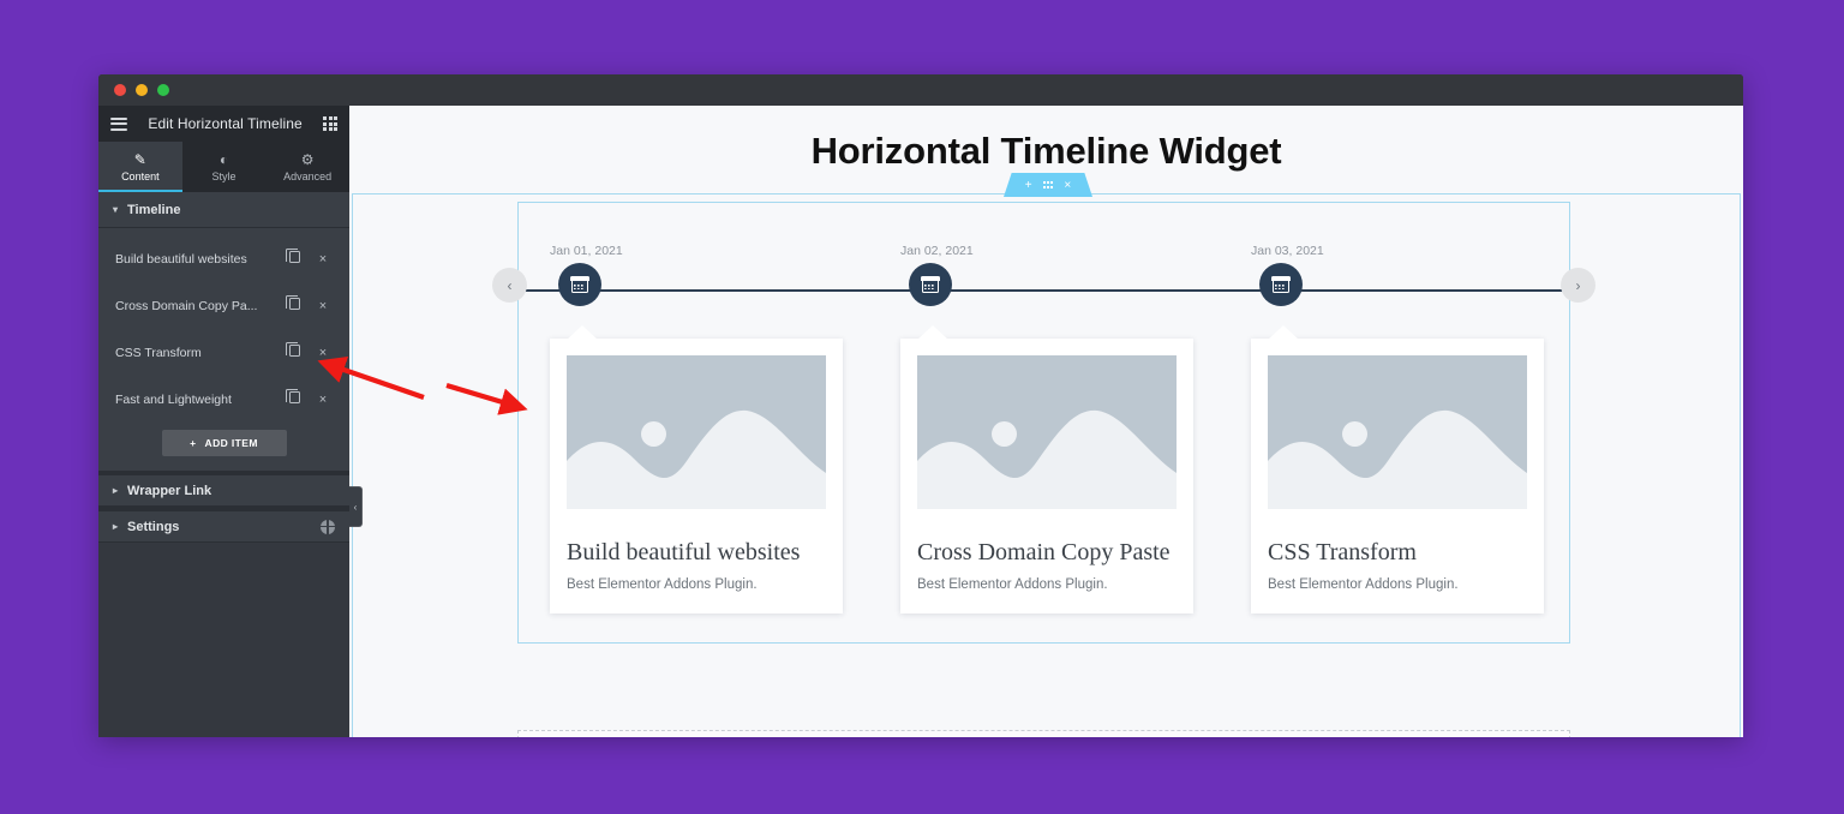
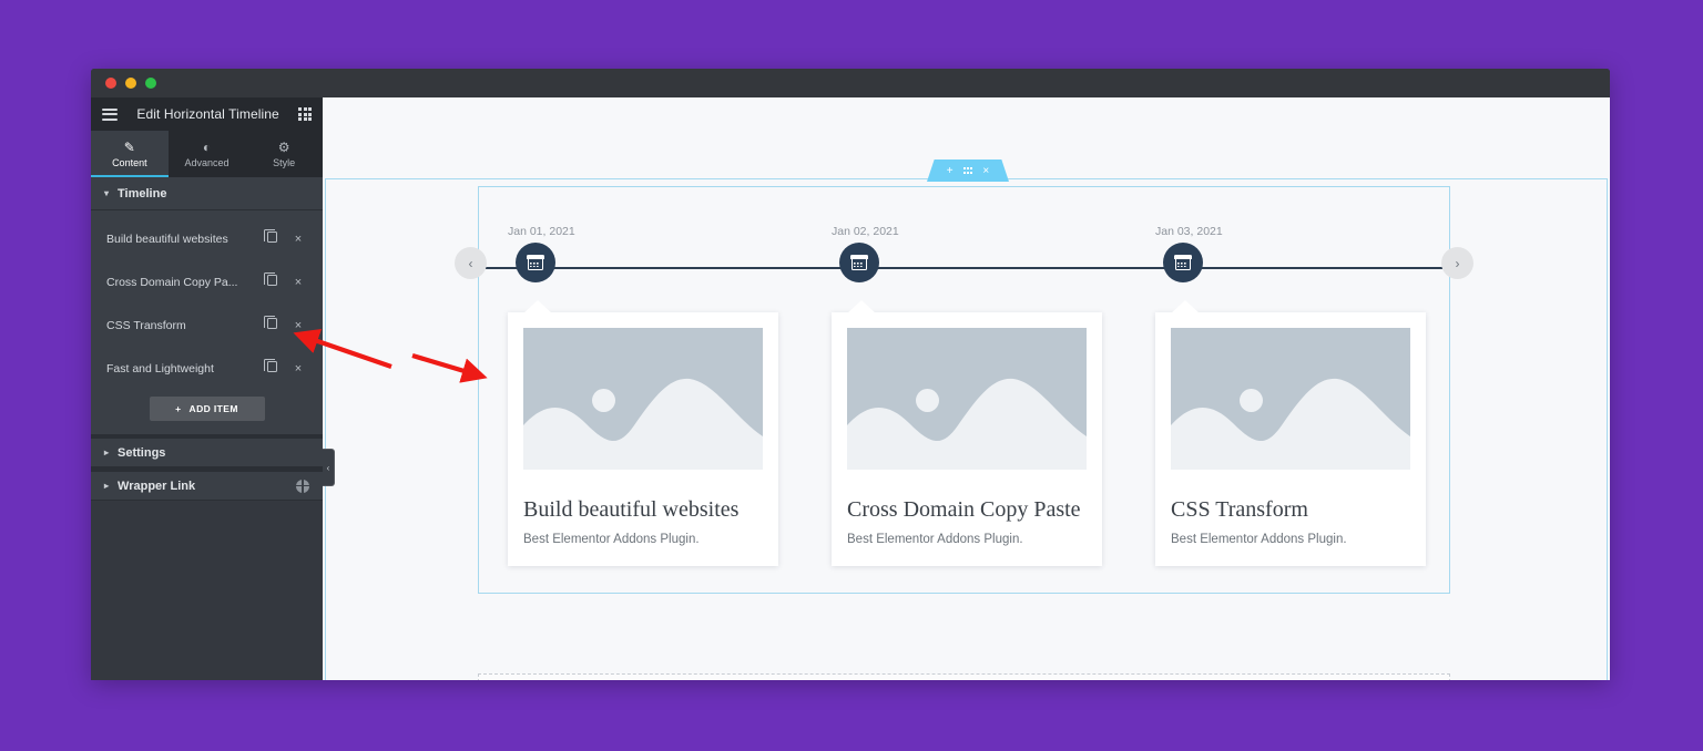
  Edit Horizontal Timeline
  ✎
  Content
  ◐
- Style
+ Advanced
  ⚙
- Advanced
+ Style
  ▾
  Timeline
  Build beautiful websites
  ×
  Cross Domain Copy Pa...
  ×
  CSS Transform
  ×
  Fast and Lightweight
  ×
  +
  ADD ITEM
  ▸
- Wrapper Link
+ Settings
  ▸
- Settings
+ Wrapper Link
  ‹
- Horizontal Timeline Widget
  +
  ×
  Jan 01, 2021
  Jan 02, 2021
  Jan 03, 2021
  ‹
  ›
  Build beautiful websites
  Best Elementor Addons Plugin.
  Cross Domain Copy Paste
  Best Elementor Addons Plugin.
  CSS Transform
  Best Elementor Addons Plugin.
